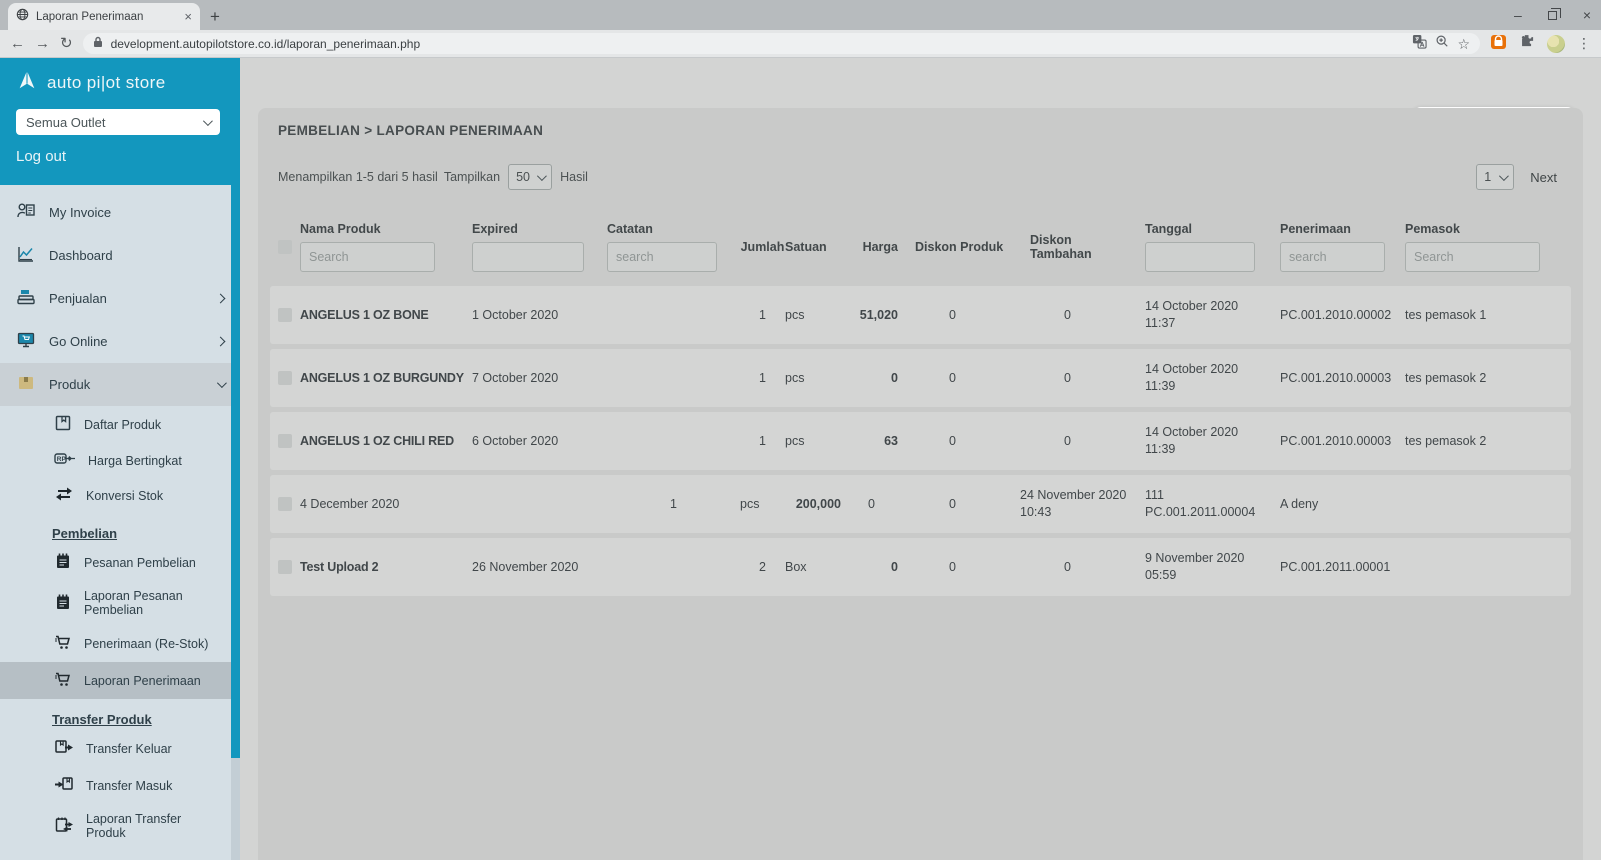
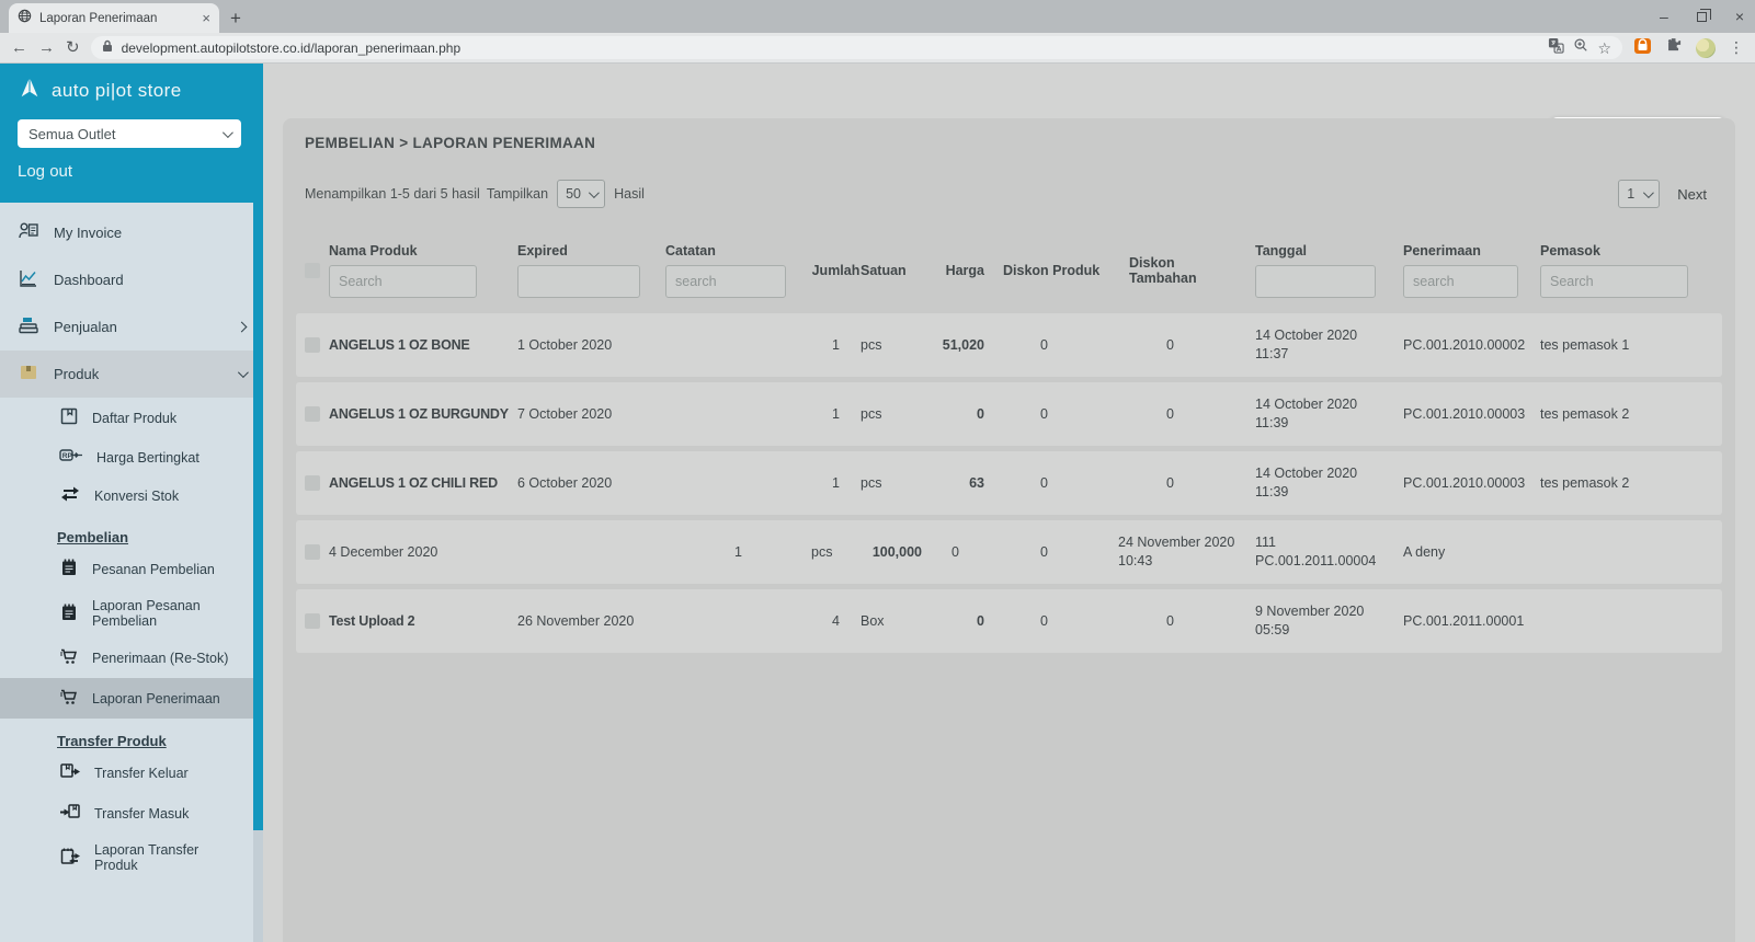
  Laporan Penerimaan
  ×
  +
  –
  ×
  ←
  →
  ↻
  development.autopilotstore.co.id/laporan_penerimaan.php
  ☆
  ⋮
  auto pi|ot store
  Semua Outlet
  Log out
  My Invoice
  Dashboard
  Penjualan
- Go Online
  Produk
  Daftar Produk
  Harga Bertingkat
  Konversi Stok
  Pembelian
  Pesanan Pembelian
  Laporan Pesanan Pembelian
  Penerimaan (Re-Stok)
  Laporan Penerimaan
  Transfer Produk
  Transfer Keluar
  Transfer Masuk
  Laporan Transfer Produk
  PEMBELIAN > LAPORAN PENERIMAAN
  Menampilkan 1-5 dari 5 hasil
  Tampilkan
  50
  Hasil
  1
  Next
  Nama Produk
  Search
  Expired
  Catatan
  search
  Jumlah
  Satuan
  Harga
  Diskon Produk
  Diskon Tambahan
  Tanggal
  Penerimaan
  search
  Pemasok
  Search
  ANGELUS 1 OZ BONE
  1 October 2020
  1
  pcs
  51,020
  0
  0
  14 October 2020
  11:37
  PC.001.2010.00002
  tes pemasok 1
  ANGELUS 1 OZ BURGUNDY
  7 October 2020
  1
  pcs
  0
  0
  0
  14 October 2020
  11:39
  PC.001.2010.00003
  tes pemasok 2
  ANGELUS 1 OZ CHILI RED
  6 October 2020
  1
  pcs
  63
  0
  0
  14 October 2020
  11:39
  PC.001.2010.00003
  tes pemasok 2
  4 December 2020
  1
  pcs
- 200,000
+ 100,000
  0
  0
  24 November 2020
  10:43
  111
  PC.001.2011.00004
  A deny
  Test Upload 2
  26 November 2020
- 2
+ 4
  Box
  0
  0
  0
  9 November 2020
  05:59
  PC.001.2011.00001
